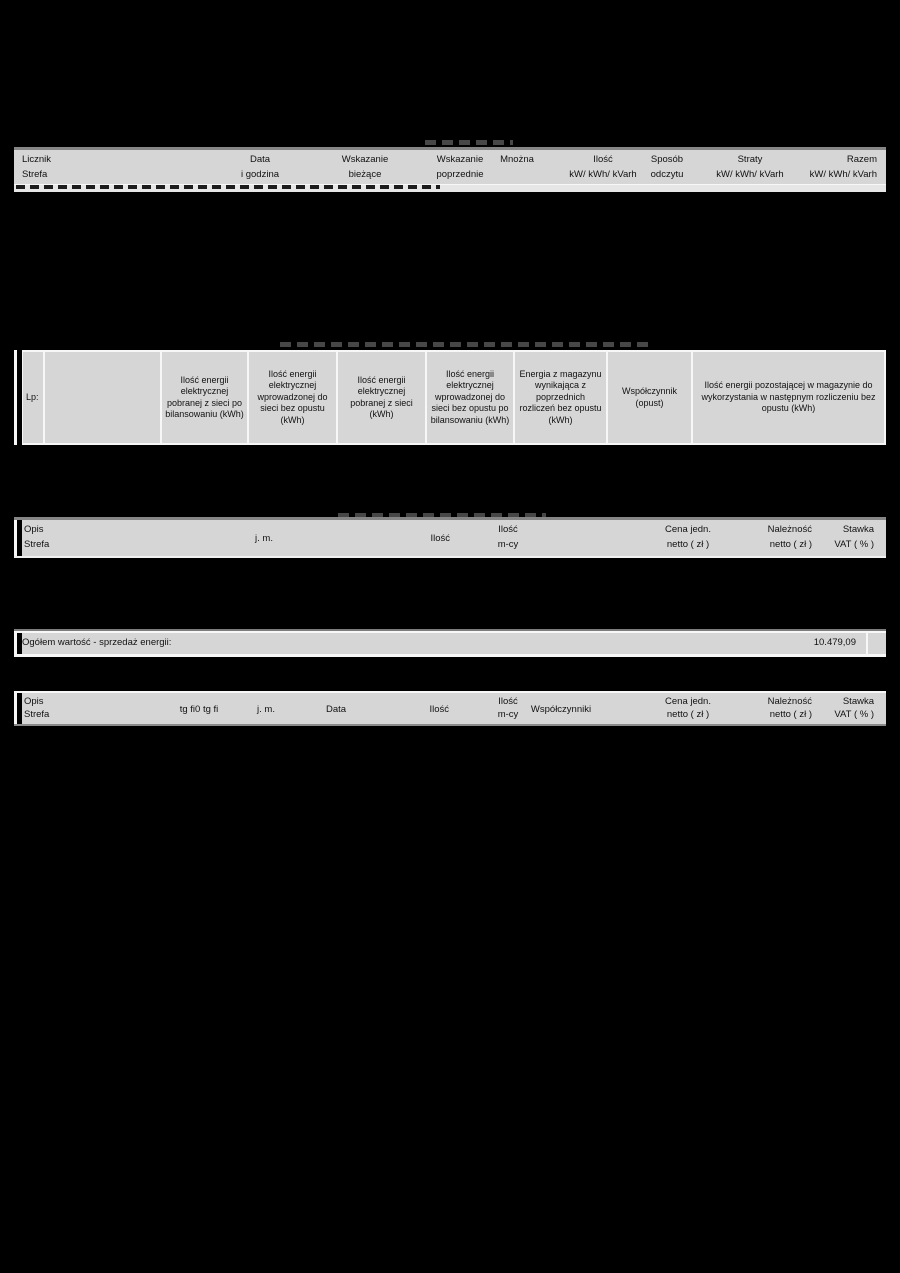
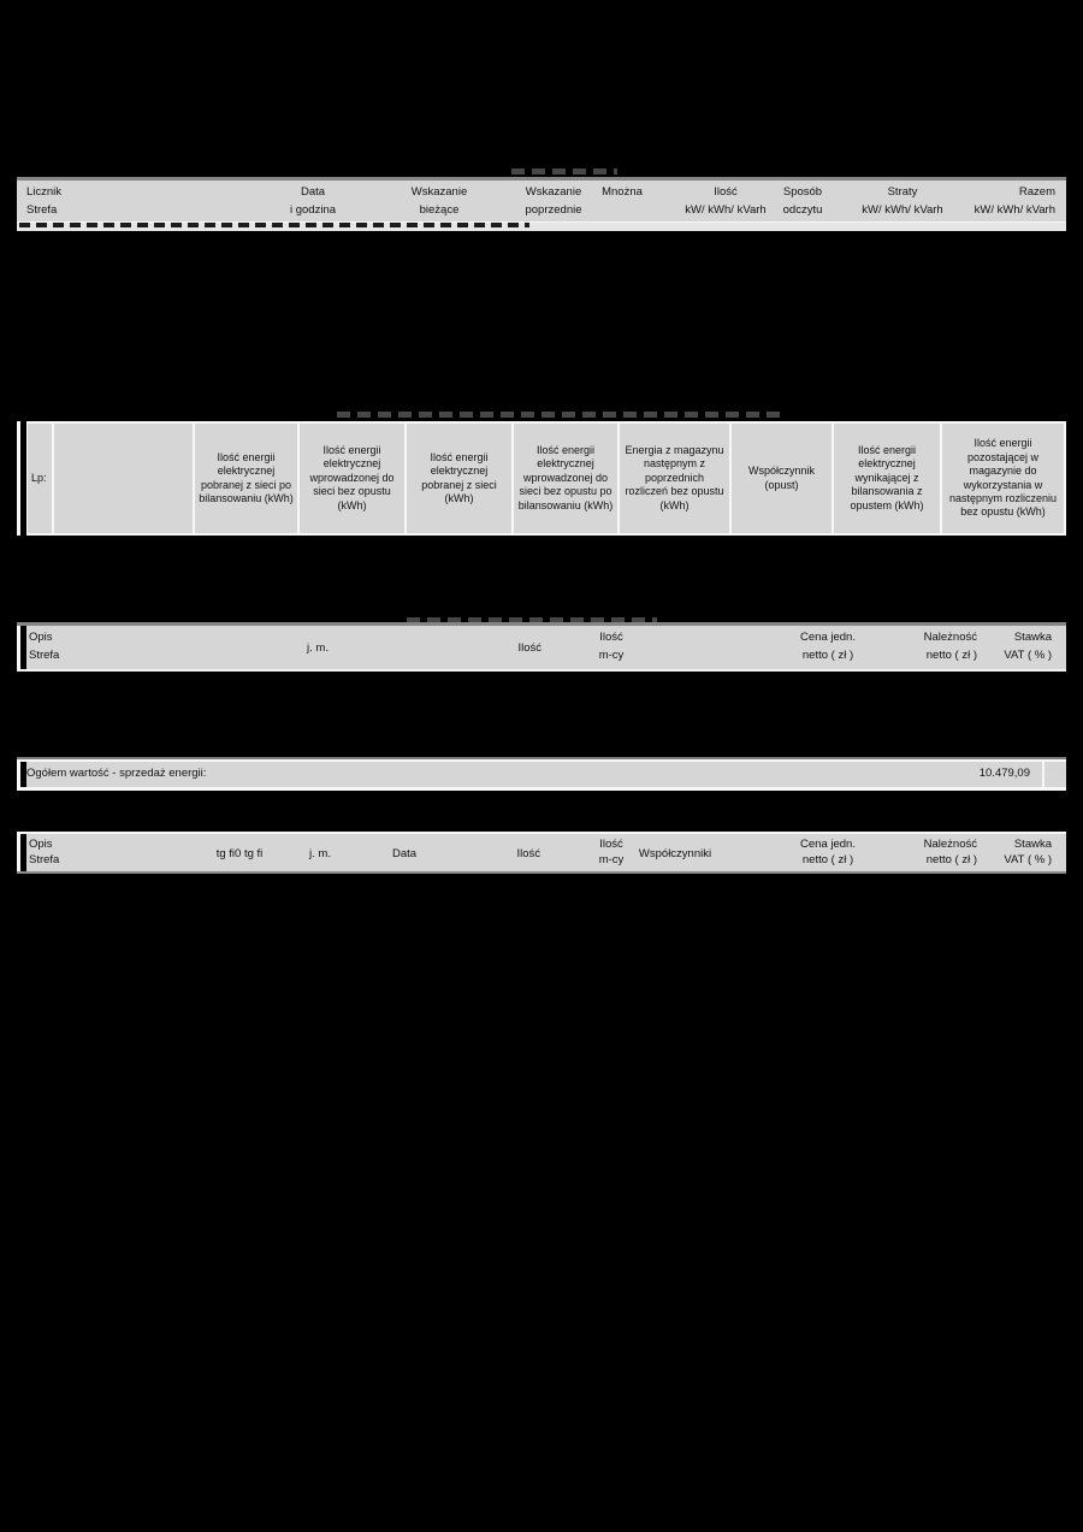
  Licznik
  Strefa
  Data
  i godzina
  Wskazanie
  bieżące
  Wskazanie
  poprzednie
  Mnożna
  Ilość
  kW/ kWh/ kVarh
  Sposób
  odczytu
  Straty
  kW/ kWh/ kVarh
  Razem
  kW/ kWh/ kVarh
  Lp:
  Ilość energii elektrycznej pobranej z sieci po bilansowaniu (kWh)
  Ilość energii elektrycznej wprowadzonej do sieci bez opustu (kWh)
  Ilość energii elektrycznej pobranej z sieci (kWh)
  Ilość energii elektrycznej wprowadzonej do sieci bez opustu po bilansowaniu (kWh)
- Energia z magazynu wynikająca z poprzednich rozliczeń bez opustu (kWh)
+ Energia z magazynu następnym z poprzednich rozliczeń bez opustu (kWh)
  Współczynnik (opust)
+ Ilość energii elektrycznej wynikającej z bilansowania z opustem (kWh)
  Ilość energii pozostającej w magazynie do wykorzystania w następnym rozliczeniu bez opustu (kWh)
  Opis
  Strefa
  j. m.
  Ilość
  Ilość
  m-cy
  Cena jedn.
  netto ( zł )
  Należność
  netto ( zł )
  Stawka
  VAT ( % )
  Ogółem wartość - sprzedaż energii:
  10.479,09
  Opis
  Strefa
  tg fi0 tg fi
  j. m.
  Data
  Ilość
  Ilość
  m-cy
  Współczynniki
  Cena jedn.
  netto ( zł )
  Należność
  netto ( zł )
  Stawka
  VAT ( % )
